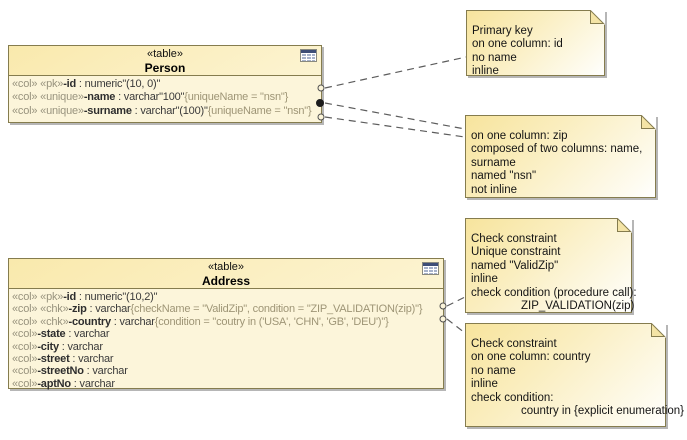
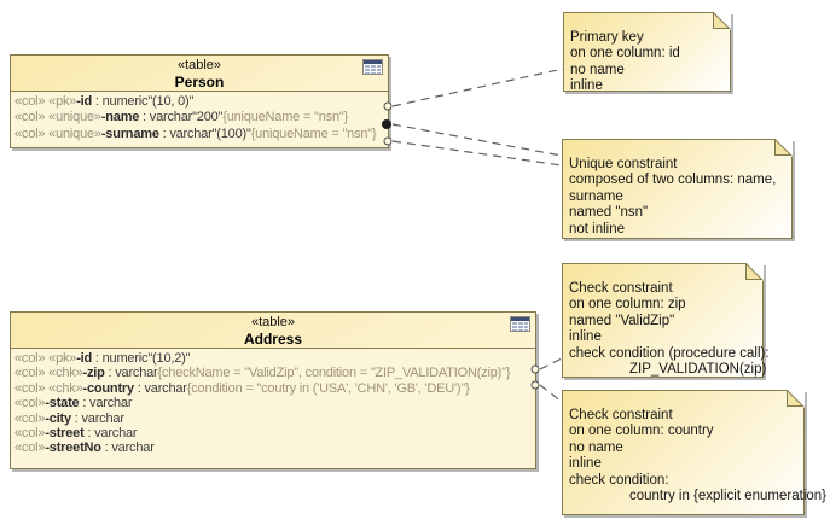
  «table»
  Person
  «col» «pk»-id : numeric"(10, 0)"
- «col» «unique»-name : varchar"100"{uniqueName = "nsn"}
+ «col» «unique»-name : varchar"200"{uniqueName = "nsn"}
  «col» «unique»-surname : varchar"(100)"{uniqueName = "nsn"}
  «table»
  Address
  «col» «pk»-id : numeric"(10,2)"
  «col» «chk»-zip : varchar{checkName = "ValidZip", condition = "ZIP_VALIDATION(zip)"}
  «col» «chk»-country : varchar{condition = "coutry in ('USA', 'CHN', 'GB', 'DEU')"}
  «col»-state : varchar
  «col»-city : varchar
  «col»-street : varchar
  «col»-streetNo : varchar
- «col»-aptNo : varchar
  Primary key
  on one column: id
  no name
  inline
- on one column: zip
+ Unique constraint
  composed of two columns: name,
  surname
  named "nsn"
  not inline
  Check constraint
- Unique constraint
+ on one column: zip
  named "ValidZip"
  inline
  check condition (procedure cal
  ZIP_VALIDATION(zip)
  Check constraint
  on one column: country
  no name
  inline
  check condition:
  country in {explicit enumeration}
